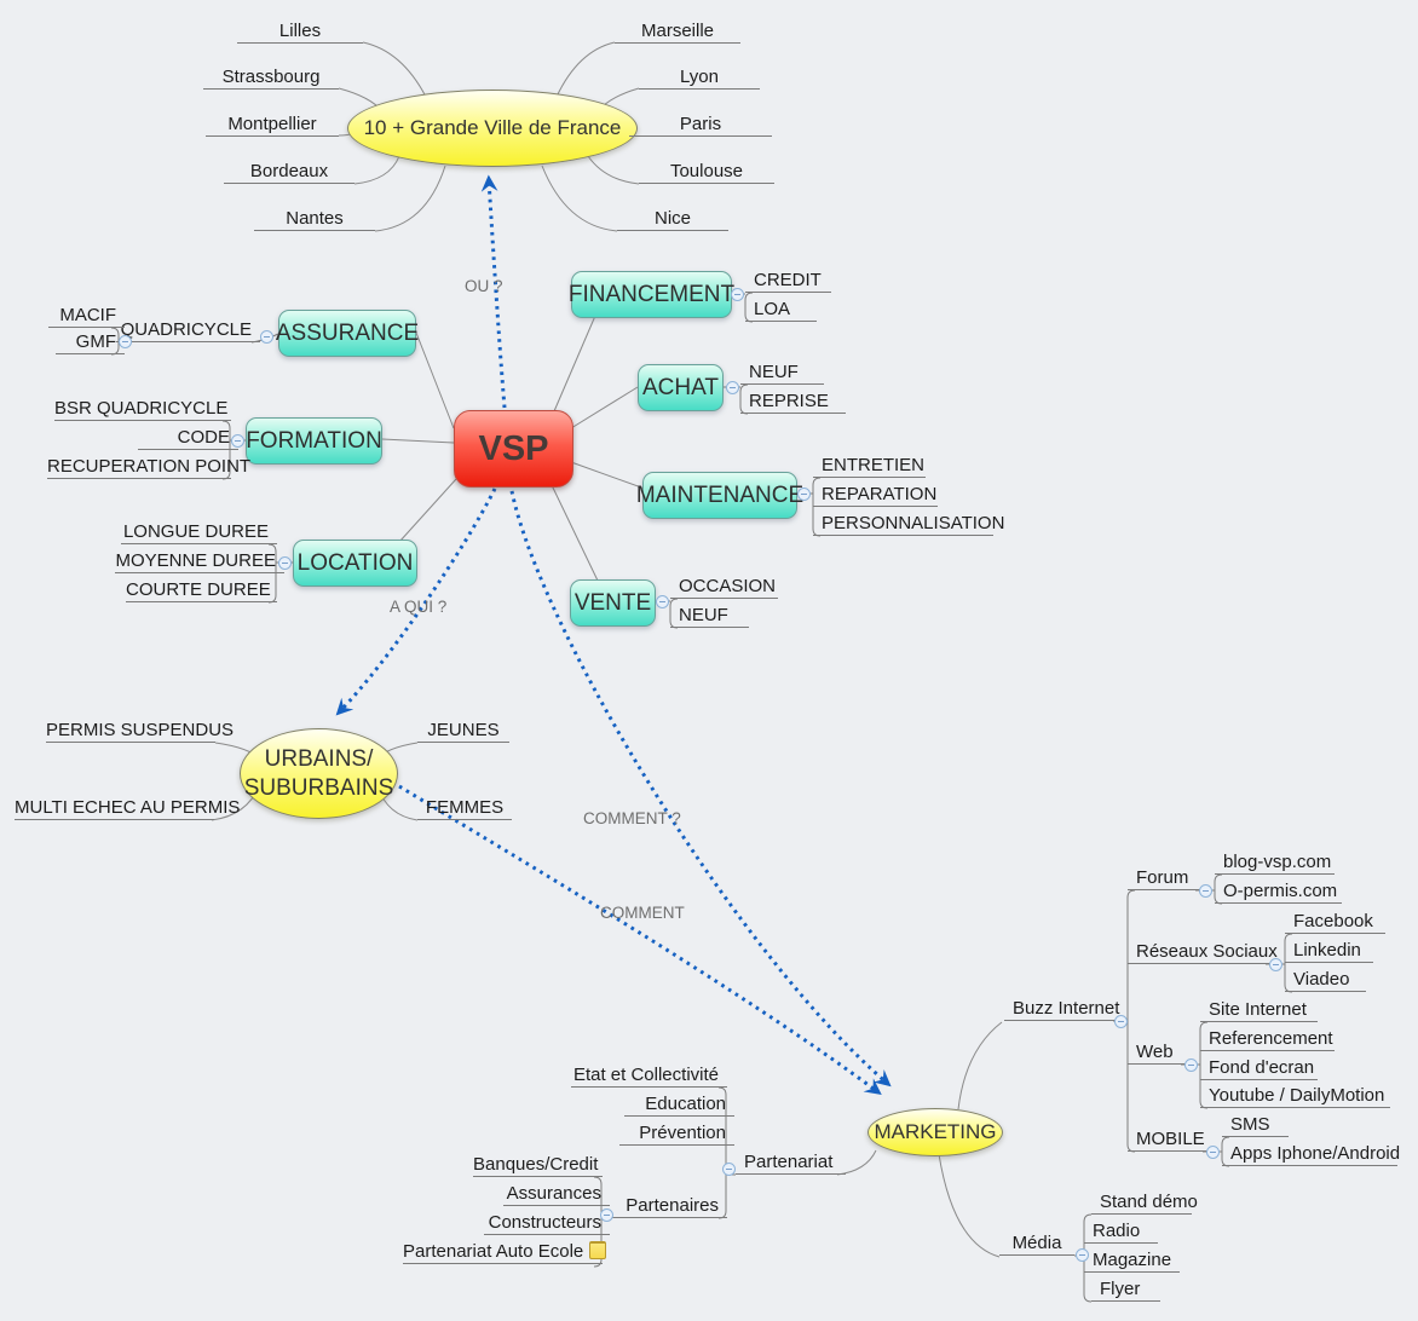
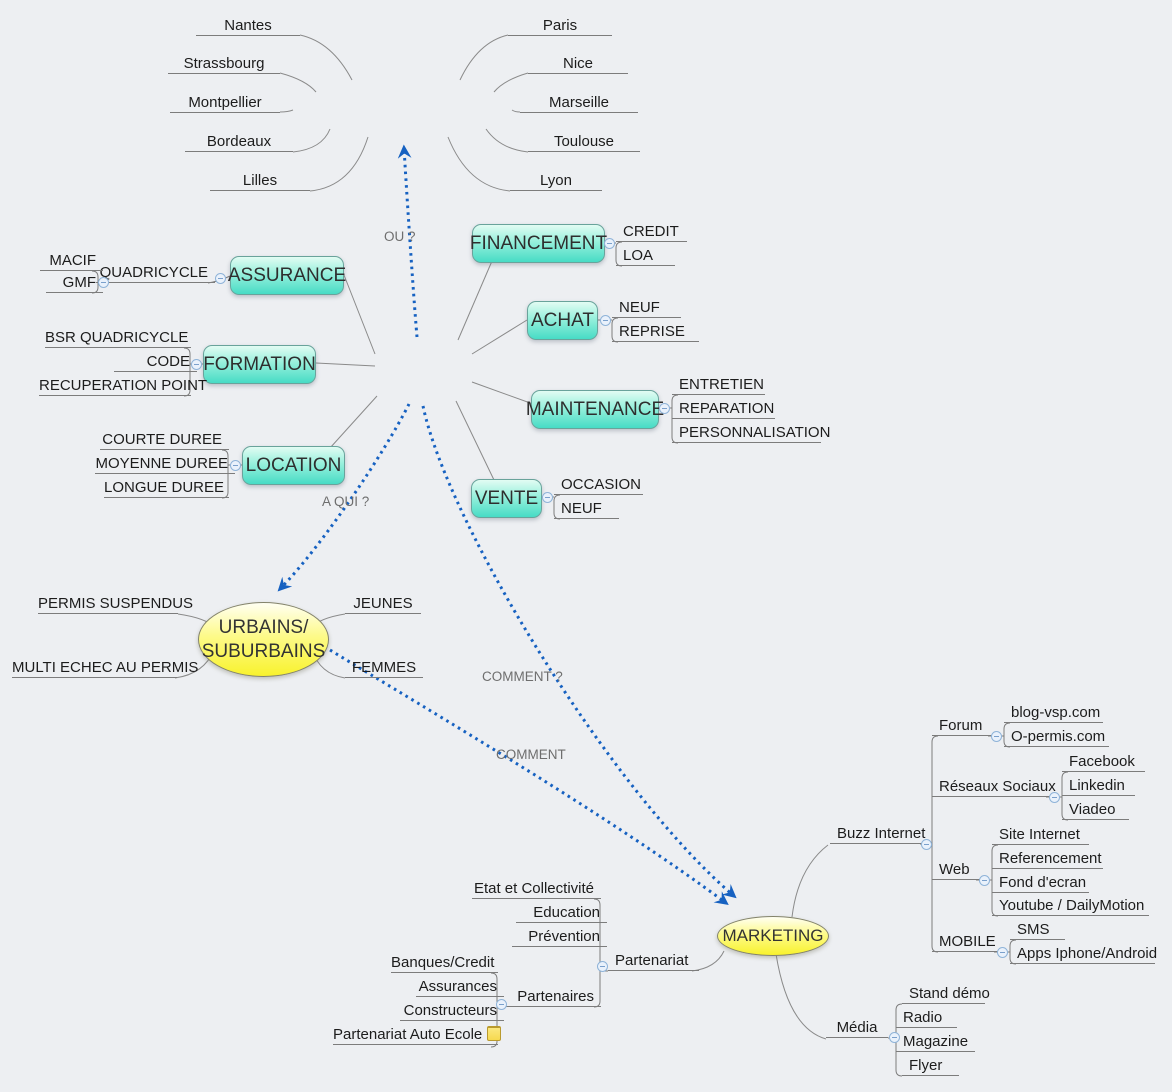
  OU ?
  A QUI ?
  COMMENT ?
  COMMENT
- VSP
- 10 + Grande Ville de France
- Lilles
+ Nantes
  Strassbourg
  Montpellier
  Bordeaux
- Nantes
+ Lilles
- Marseille
+ Paris
- Lyon
+ Nice
- Paris
+ Marseille
  Toulouse
- Nice
+ Lyon
  FINANCEMENT
  CREDIT
  LOA
  ACHAT
  NEUF
  REPRISE
  MAINTENANCE
  ENTRETIEN
  REPARATION
  PERSONNALISATION
  VENTE
  OCCASION
  NEUF
  ASSURANCE
  QUADRICYCLE
  MACIF
  GMF
  FORMATION
  BSR QUADRICYCLE
  CODE
  RECUPERATION POINT
  LOCATION
- LONGUE DUREE
+ COURTE DUREE
  MOYENNE DUREE
- COURTE DUREE
+ LONGUE DUREE
  URBAINS/
  SUBURBAINS
  PERMIS SUSPENDUS
  MULTI ECHEC AU PERMIS
  JEUNES
  FEMMES
  MARKETING
  Buzz Internet
  Forum
  blog-vsp.com
  O-permis.com
  Réseaux Sociaux
  Facebook
  Linkedin
  Viadeo
  Web
  Site Internet
  Referencement
  Fond d'ecran
  Youtube / DailyMotion
  MOBILE
  SMS
  Apps Iphone/Android
  Partenariat
  Etat et Collectivité
  Education
  Prévention
  Partenaires
  Banques/Credit
  Assurances
  Constructeurs
  Partenariat Auto Ecole
  Média
  Stand démo
  Radio
  Magazine
  Flyer
